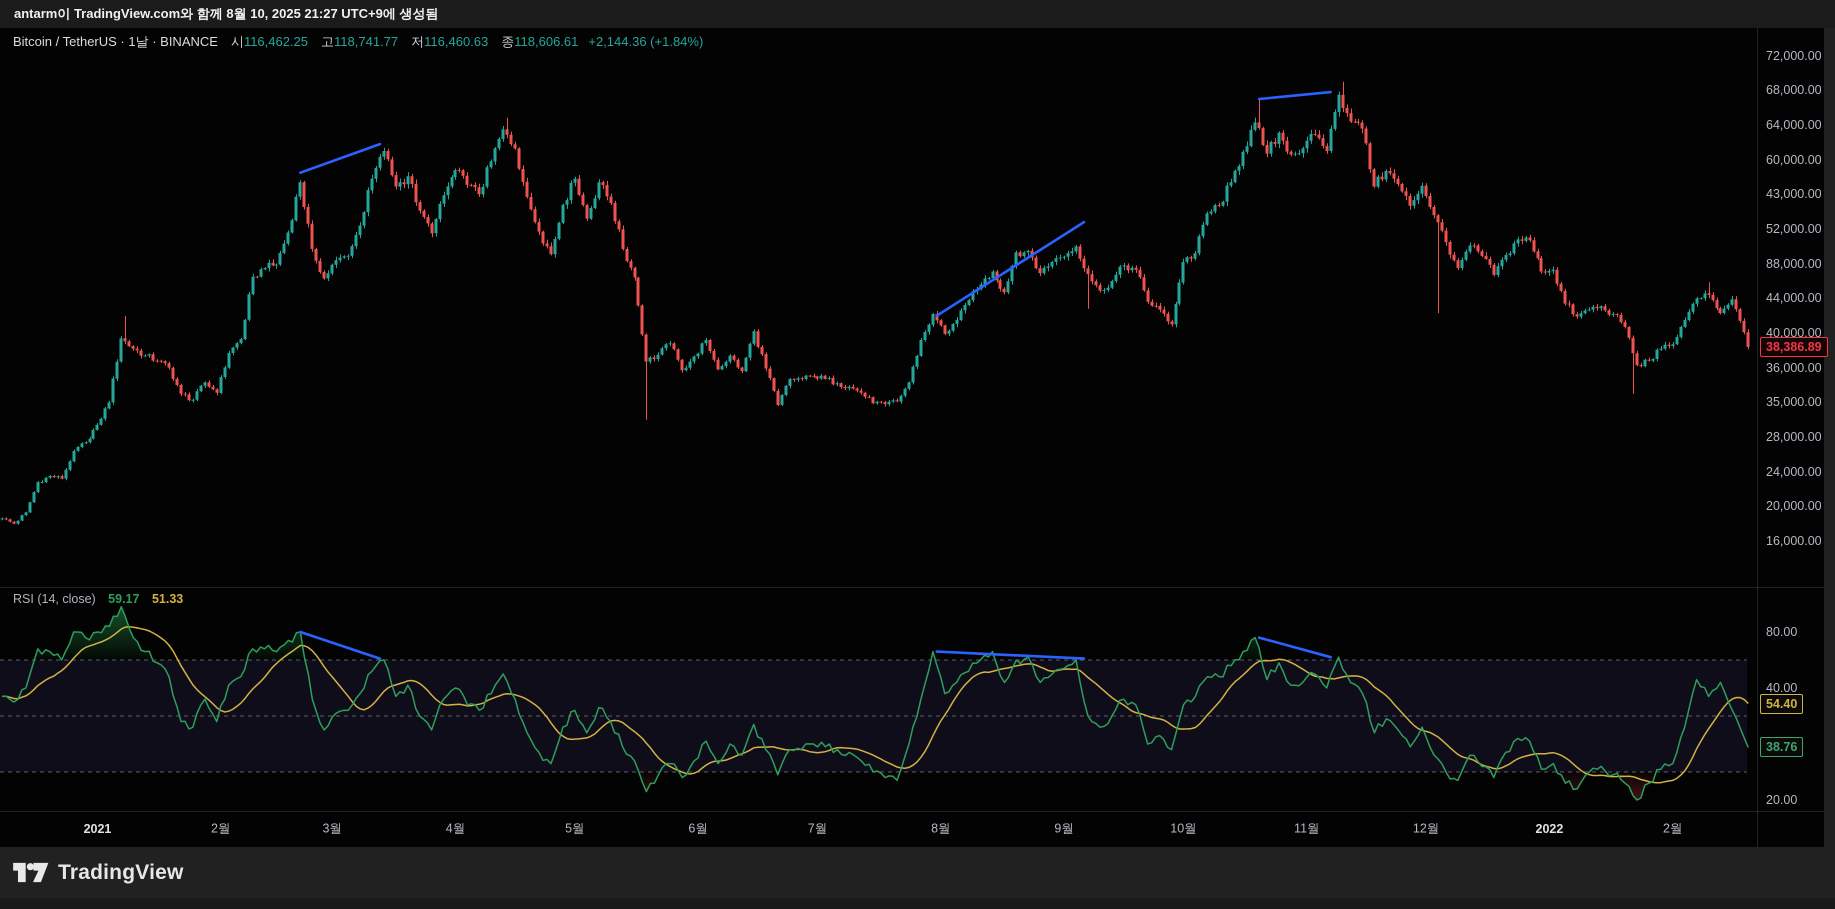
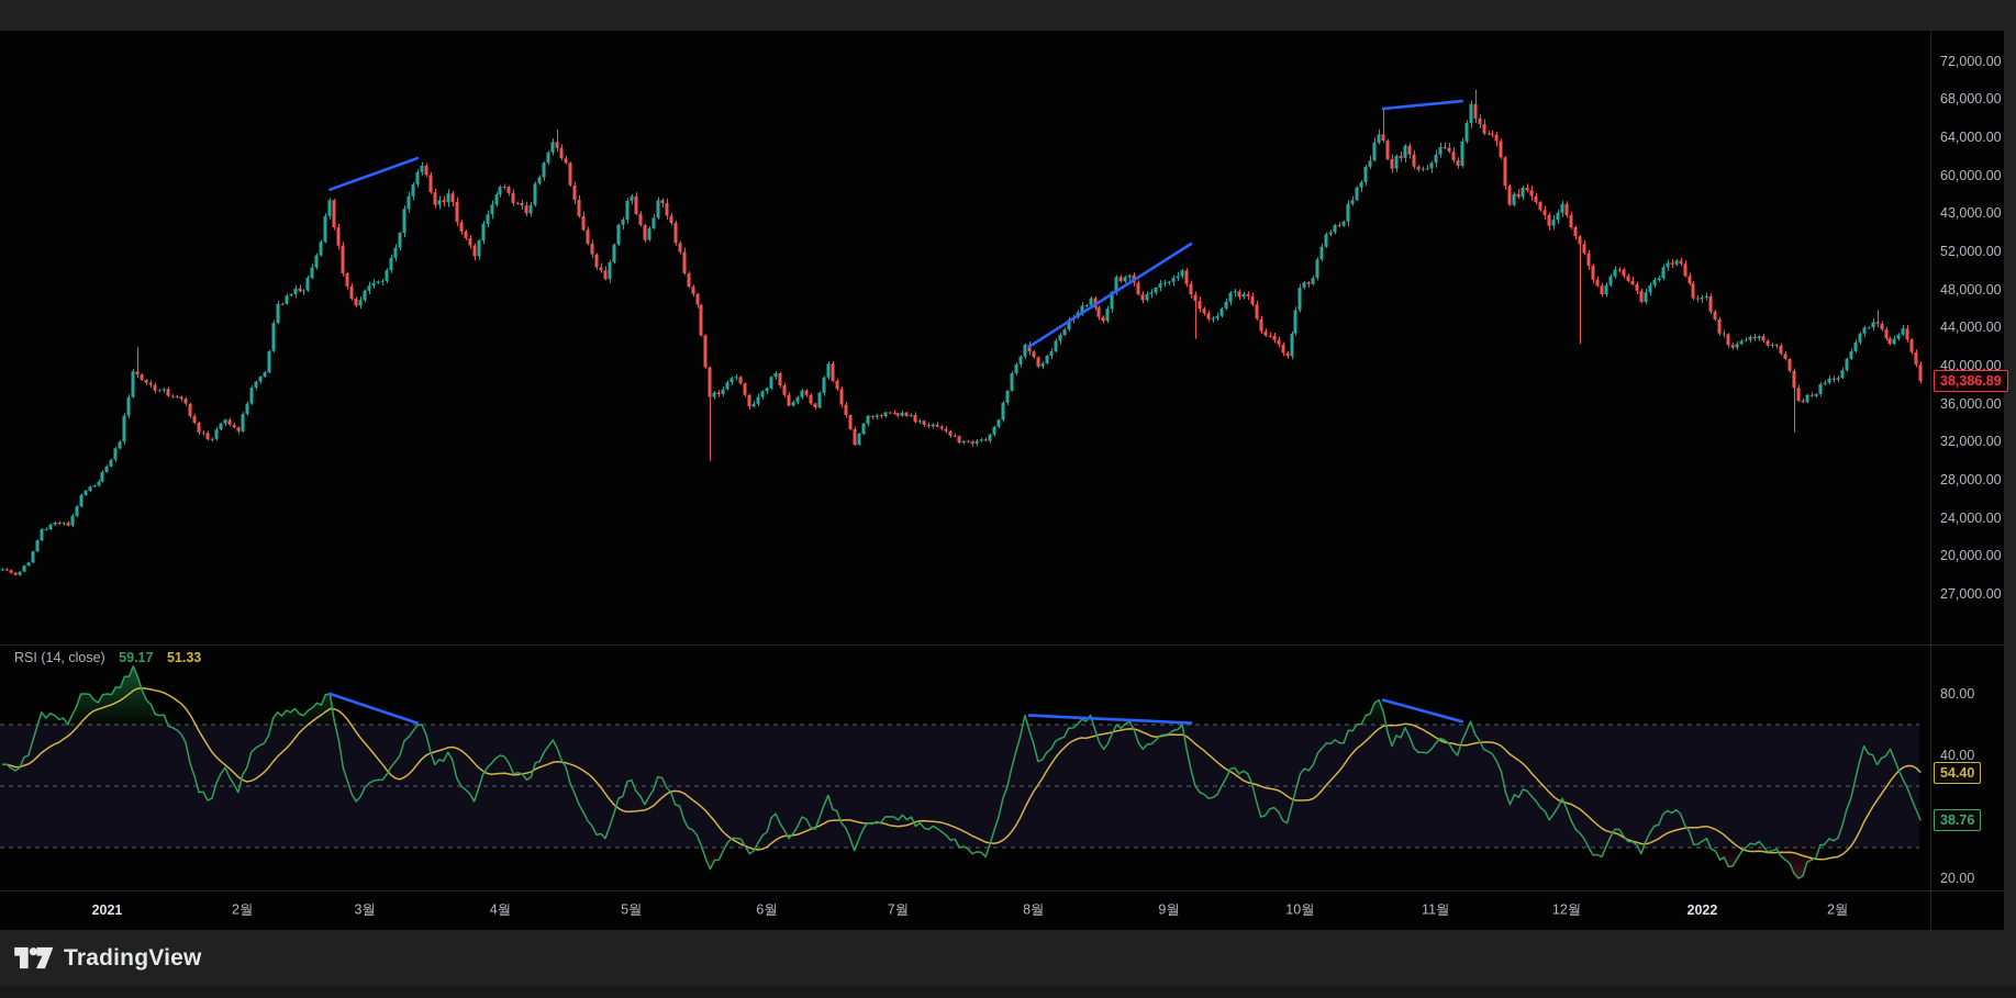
- antarm이 TradingView.com와 함께 8월 10, 2025 21:27 UTC+9에 생성됨
- Bitcoin / TetherUS · 1날 · BINANCE 시116,462.25 고118,741.77 저116,460.63 종118,606.61 +2,144.36 (+1.84%)
  RSI (14, close) 59.17 51.33
  72,000.00
  68,000.00
  64,000.00
  60,000.00
  43,000.00
  52,000.00
- 88,000.00
+ 48,000.00
  44,000.00
  40,000.00
  36,000.00
- 35,000.00
+ 32,000.00
  28,000.00
  24,000.00
  20,000.00
- 16,000.00
+ 27,000.00
  80.00
  40.00
  20.00
  38,386.89
  54.40
  38.76
  2021
  2월
  3월
  4월
  5월
  6월
  7월
  8월
  9월
  10월
  11월
  12월
  2022
  2월
  TradingView
